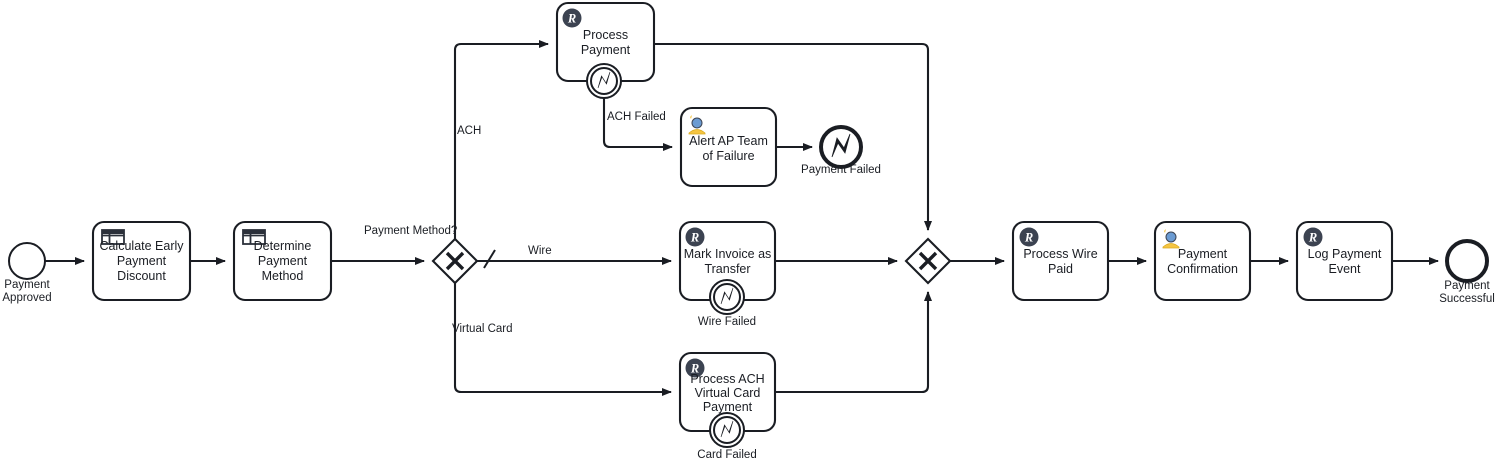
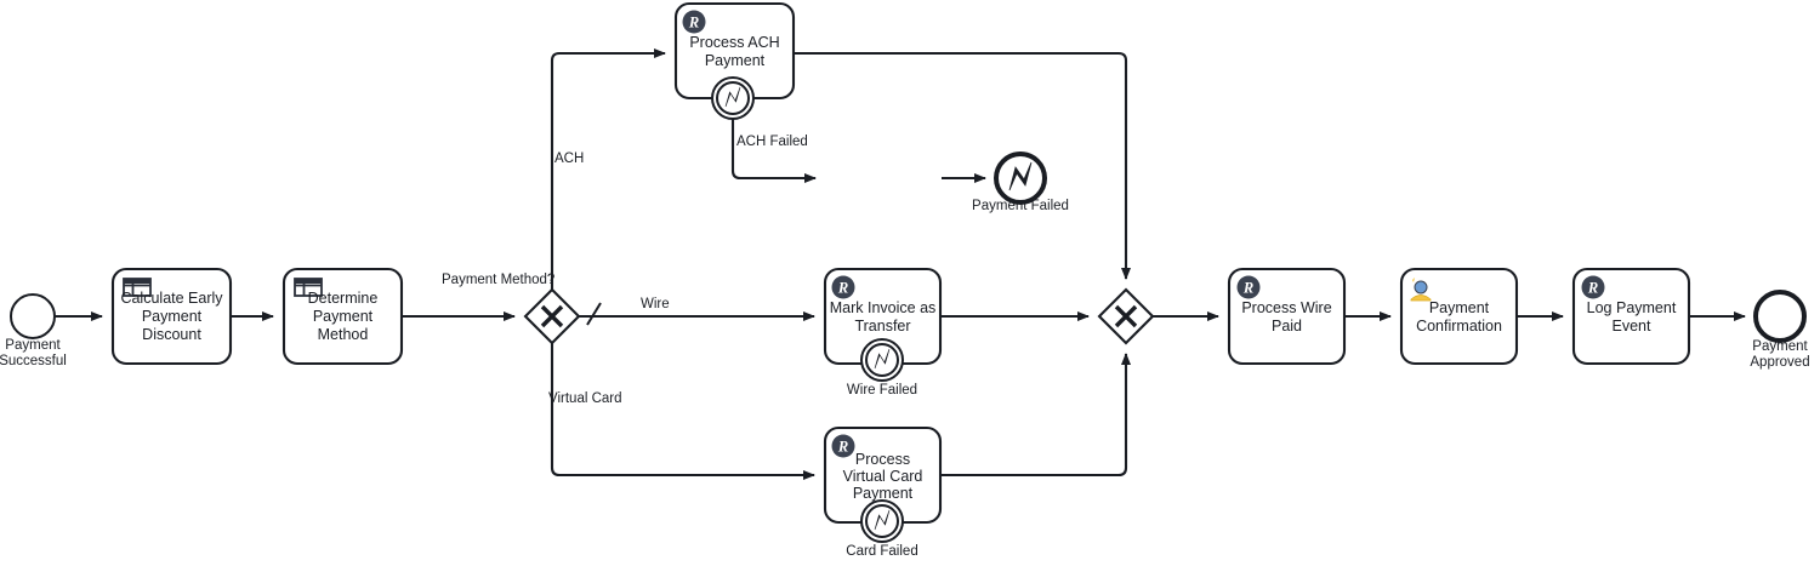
  Calculate Early
  Payment
  Discount
  Determine
  Payment
  Method
  R
- Process
+ Process ACH
  Payment
- Alert AP Team
- of Failure
  R
  Mark Invoice as
  Transfer
  R
- Process ACH
+ Process
  Virtual Card
  Payment
  R
  Process Wire
  Paid
  Payment
  Confirmation
  R
  Log Payment
  Event
  Payment
- Approved
+ Successful
  Payment Failed
  Payment
- Successful
+ Approved
  Payment Method?
  ACH
  Wire
  Virtual Card
  ACH Failed
  Wire Failed
  Card Failed
